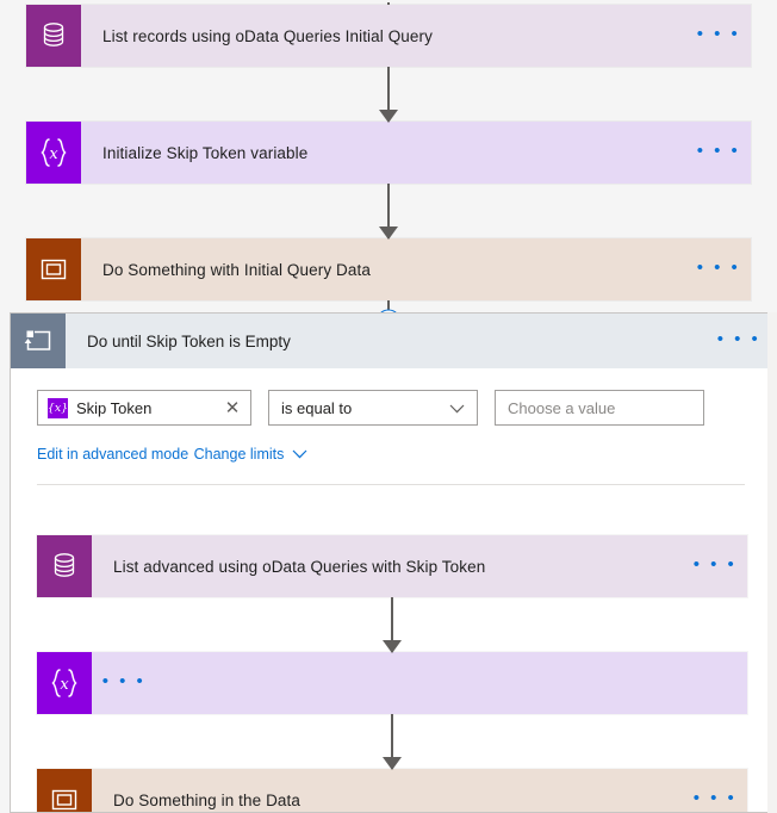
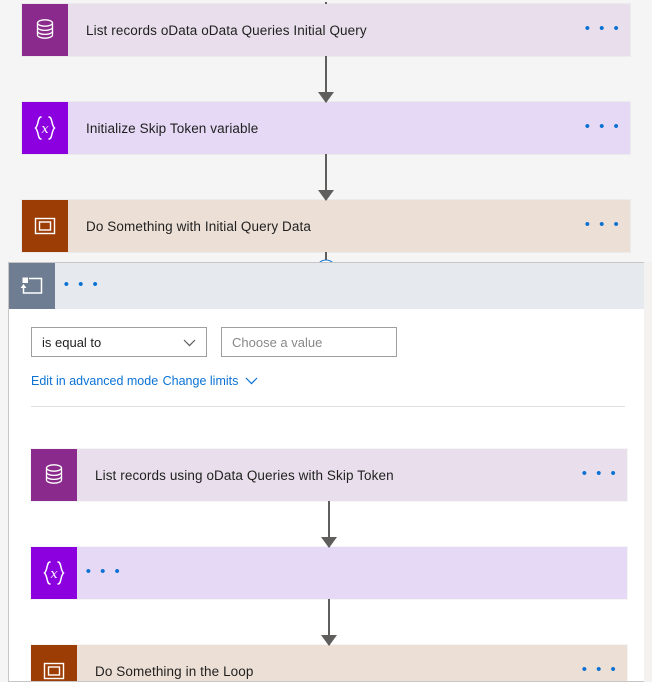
- List records using oData Queries Initial Query
+ List records oData oData Queries Initial Query
  • • •
  x
  Initialize Skip Token variable
  • • •
  Do Something with Initial Query Data
  • • •
- Do until Skip Token is Empty
  • • •
- {x}
- Skip Token
- ✕
  is equal to
  Choose a value
  Edit in advanced mode
  Change limits
- List advanced using oData Queries with Skip Token
+ List records using oData Queries with Skip Token
  • • •
  x
  • • •
- Do Something in the Data
+ Do Something in the Loop
  • • •
